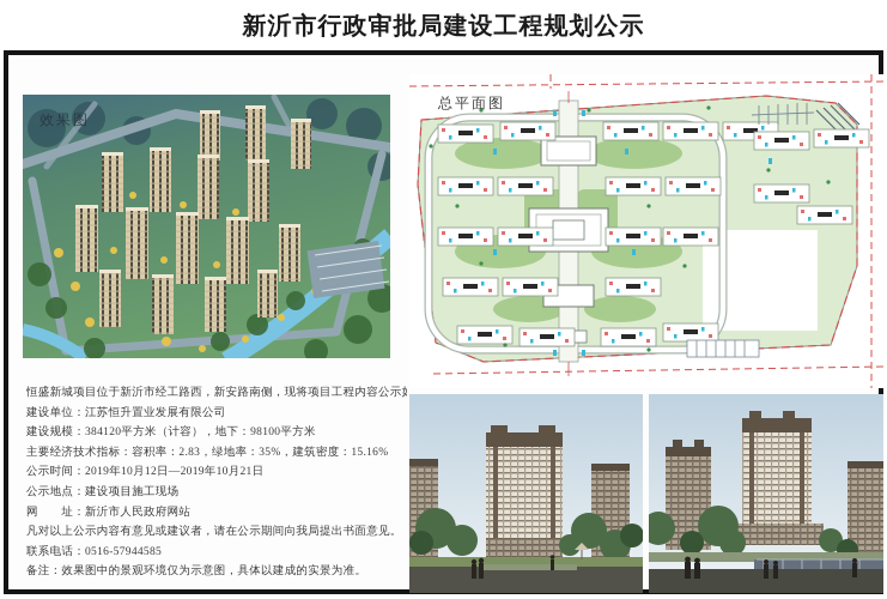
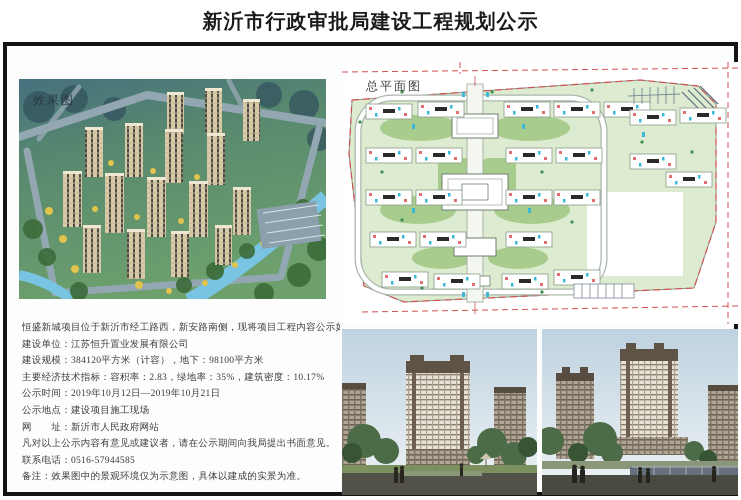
  新沂市行政审批局建设工程规划公示
  效果图
  总平面图
  恒盛新城项目位于新沂市经工路西，新安路南侧，现将项目工程内容公示
  建设单位：江苏恒升置业发展有限公司
  建设规模：384120平方米（计容），地下：98100平方米
- 主要经济技术指标：容积率：2.83，绿地率：35%，建筑密度：15.16%
+ 主要经济技术指标：容积率：2.83，绿地率：35%，建筑密度：10.17%
  公示时间：2019年10月12日—2019年10月21日
  公示地点：建设项目施工现场
  网 址：新沂市人民政府网站
  凡对以上公示内容有意见或建议者，请在公示期间向我局提出书面意见。
  联系电话：0516-57944585
  备注：效果图中的景观环境仅为示意图，具体以建成的实景为准。
